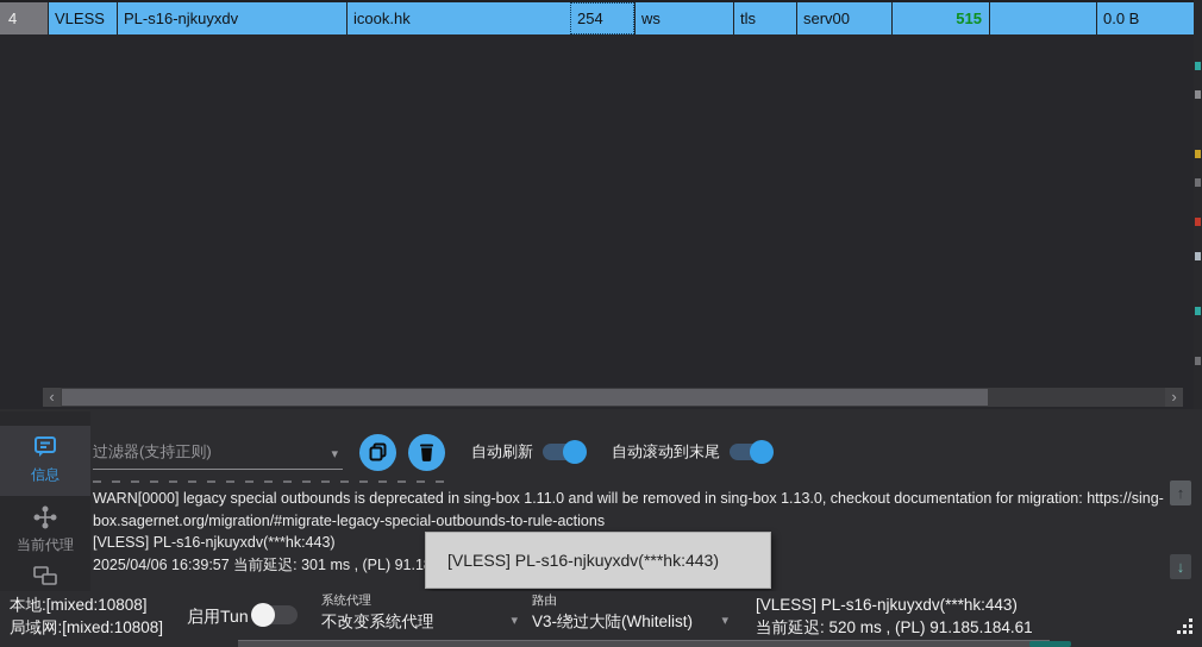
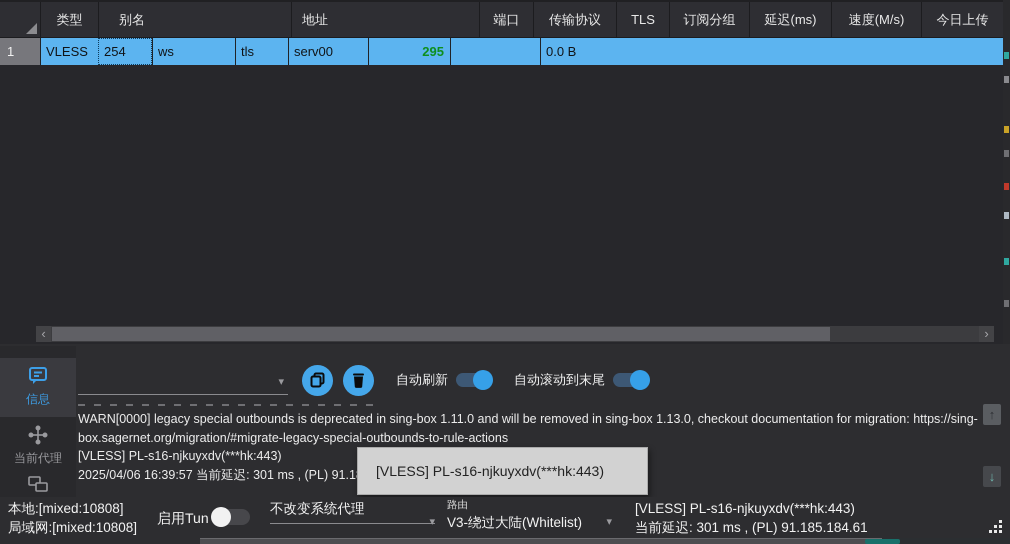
+ 类型
+ 别名
+ 地址
+ 端口
+ 传输协议
+ TLS
+ 订阅分组
+ 延迟(ms)
+ 速度(M/s)
+ 今日上传
- 4
+ 1
  VLESS
- PL-s16-njkuyxdv
- icook.hk
  254
  ws
  tls
  serv00
- 515
+ 295
  0.0 B
  ‹
  ›
  信息
  当前代理
- 过滤器(支持正则)
  ▾
  自动刷新
  自动滚动到末尾
  WARN[0000] legacy special outbounds is deprecated in sing-box 1.11.0 and will be removed in sing-box 1.13.0, checkout documentation for migration: https://sing-
  box.sagernet.org/migration/#migrate-legacy-special-outbounds-to-rule-actions
  [VLESS] PL-s16-njkuyxdv(***hk:443)
  2025/04/06 16:39:57 当前延迟: 301 ms , (PL) 91.1
  ↑
  ↓
  [VLESS] PL-s16-njkuyxdv(***hk:443)
  本地:[mixed:10808]
  局域网:[mixed:10808]
  启用Tun
- 系统代理
  不改变系统代理
  ▾
  路由
  V3-绕过大陆(Whitelist)
  ▾
  [VLESS] PL-s16-njkuyxdv(***hk:443)
- 当前延迟: 520 ms , (PL) 91.185.184.61
+ 当前延迟: 301 ms , (PL) 91.185.184.61
